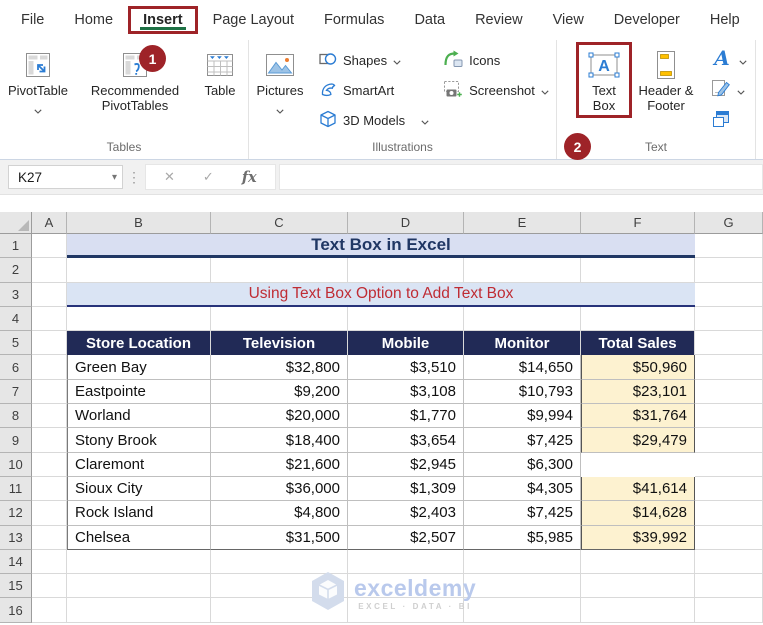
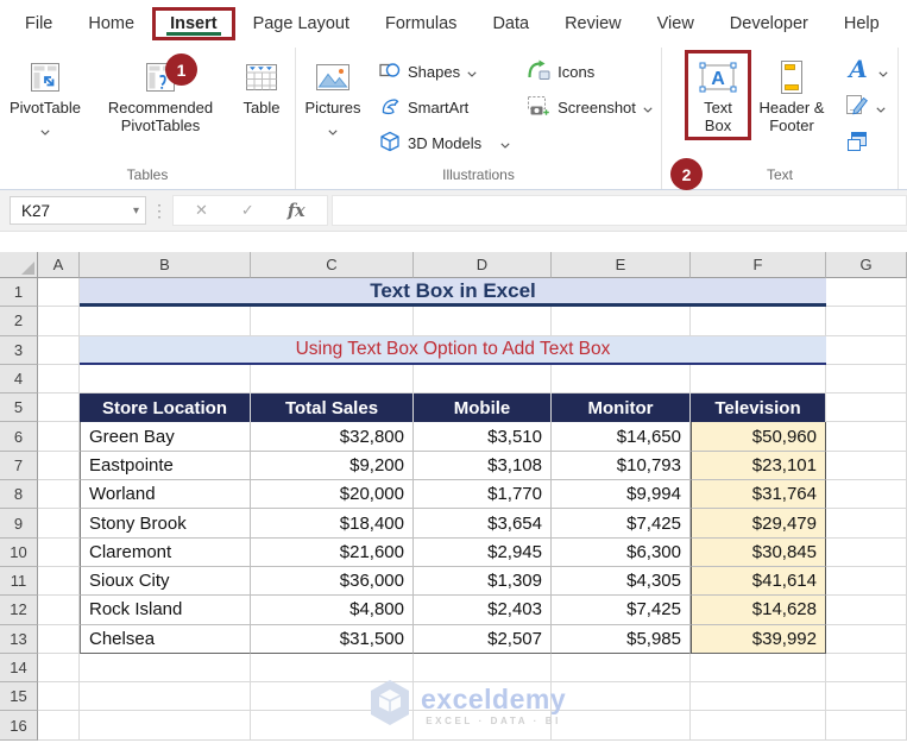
  File
  Home
  Insert
  Page Layout
  Formulas
  Data
  Review
  View
  Developer
  Help
  PivotTable
  Recommended PivotTables
  Table
  Tables
  Pictures
  Shapes
  SmartArt
  3D Models
  Icons
  Screenshot
  Illustrations
  A
  Text Box
  Header & Footer
  A
  Text
  1
  2
  K27
  ▾
  ⋮
  ✕
  ✓
  fx
  A
  B
  C
  D
  E
  F
  G
  1
  2
  3
  4
  5
  6
  7
  8
  9
  10
  11
  12
  13
  14
  15
  16
  Text Box in Excel
  Using Text Box Option to Add Text Box
  Store Location
- Television
+ Total Sales
  Mobile
  Monitor
- Total Sales
+ Television
  Green Bay
  $32,800
  $3,510
  $14,650
  $50,960
  Eastpointe
  $9,200
  $3,108
  $10,793
  $23,101
  Worland
  $20,000
  $1,770
  $9,994
  $31,764
  Stony Brook
  $18,400
  $3,654
  $7,425
  $29,479
  Claremont
  $21,600
  $2,945
  $6,300
+ $30,845
  Sioux City
  $36,000
  $1,309
  $4,305
  $41,614
  Rock Island
  $4,800
  $2,403
  $7,425
  $14,628
  Chelsea
  $31,500
  $2,507
  $5,985
  $39,992
  exceldemy
  EXCEL · DATA · BI
